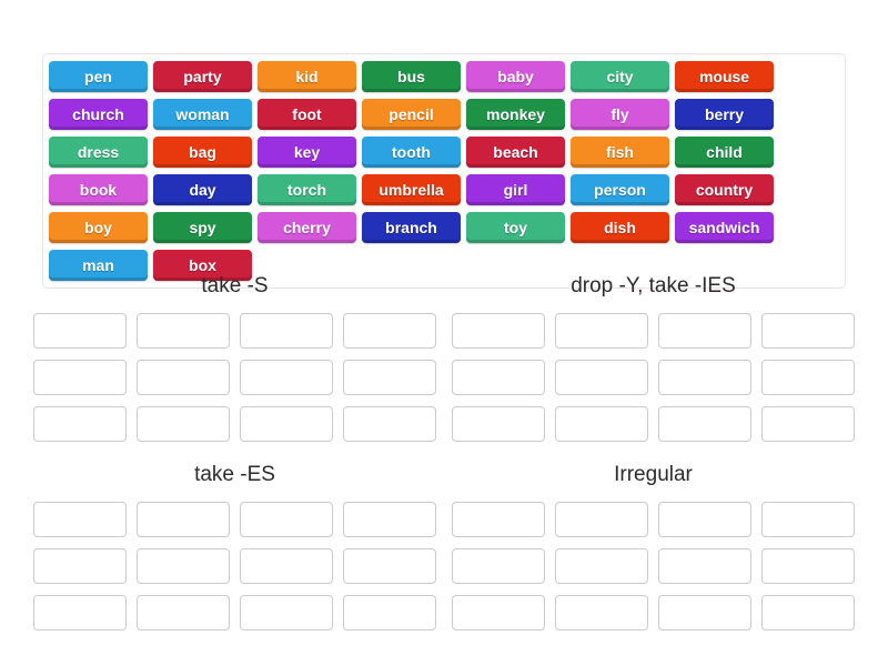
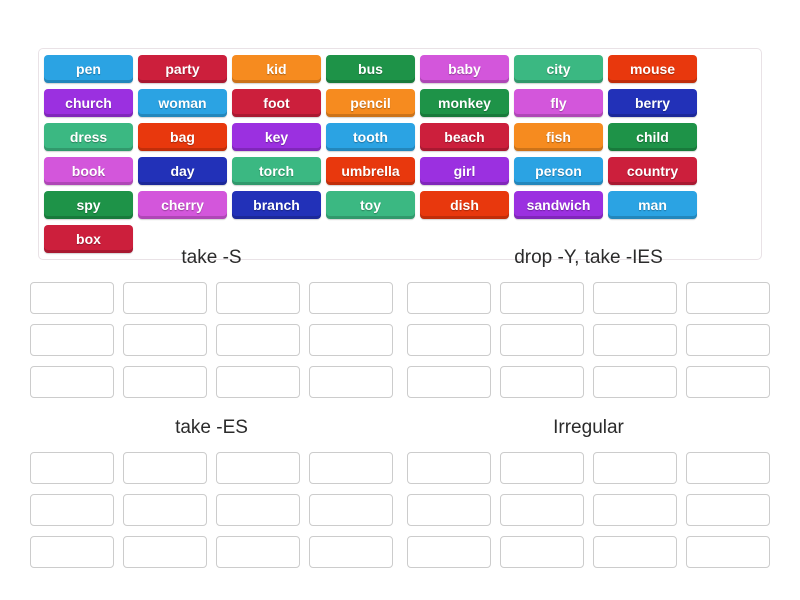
  pen
  party
  kid
  bus
  baby
  city
  mouse
  church
  woman
  foot
  pencil
  monkey
  fly
  berry
  dress
  bag
  key
  tooth
  beach
  fish
  child
  book
  day
  torch
  umbrella
  girl
  person
  country
- boy
  spy
  cherry
  branch
  toy
  dish
  sandwich
  man
  box
  take -S
  drop -Y, take -IES
  take -ES
  Irregular
